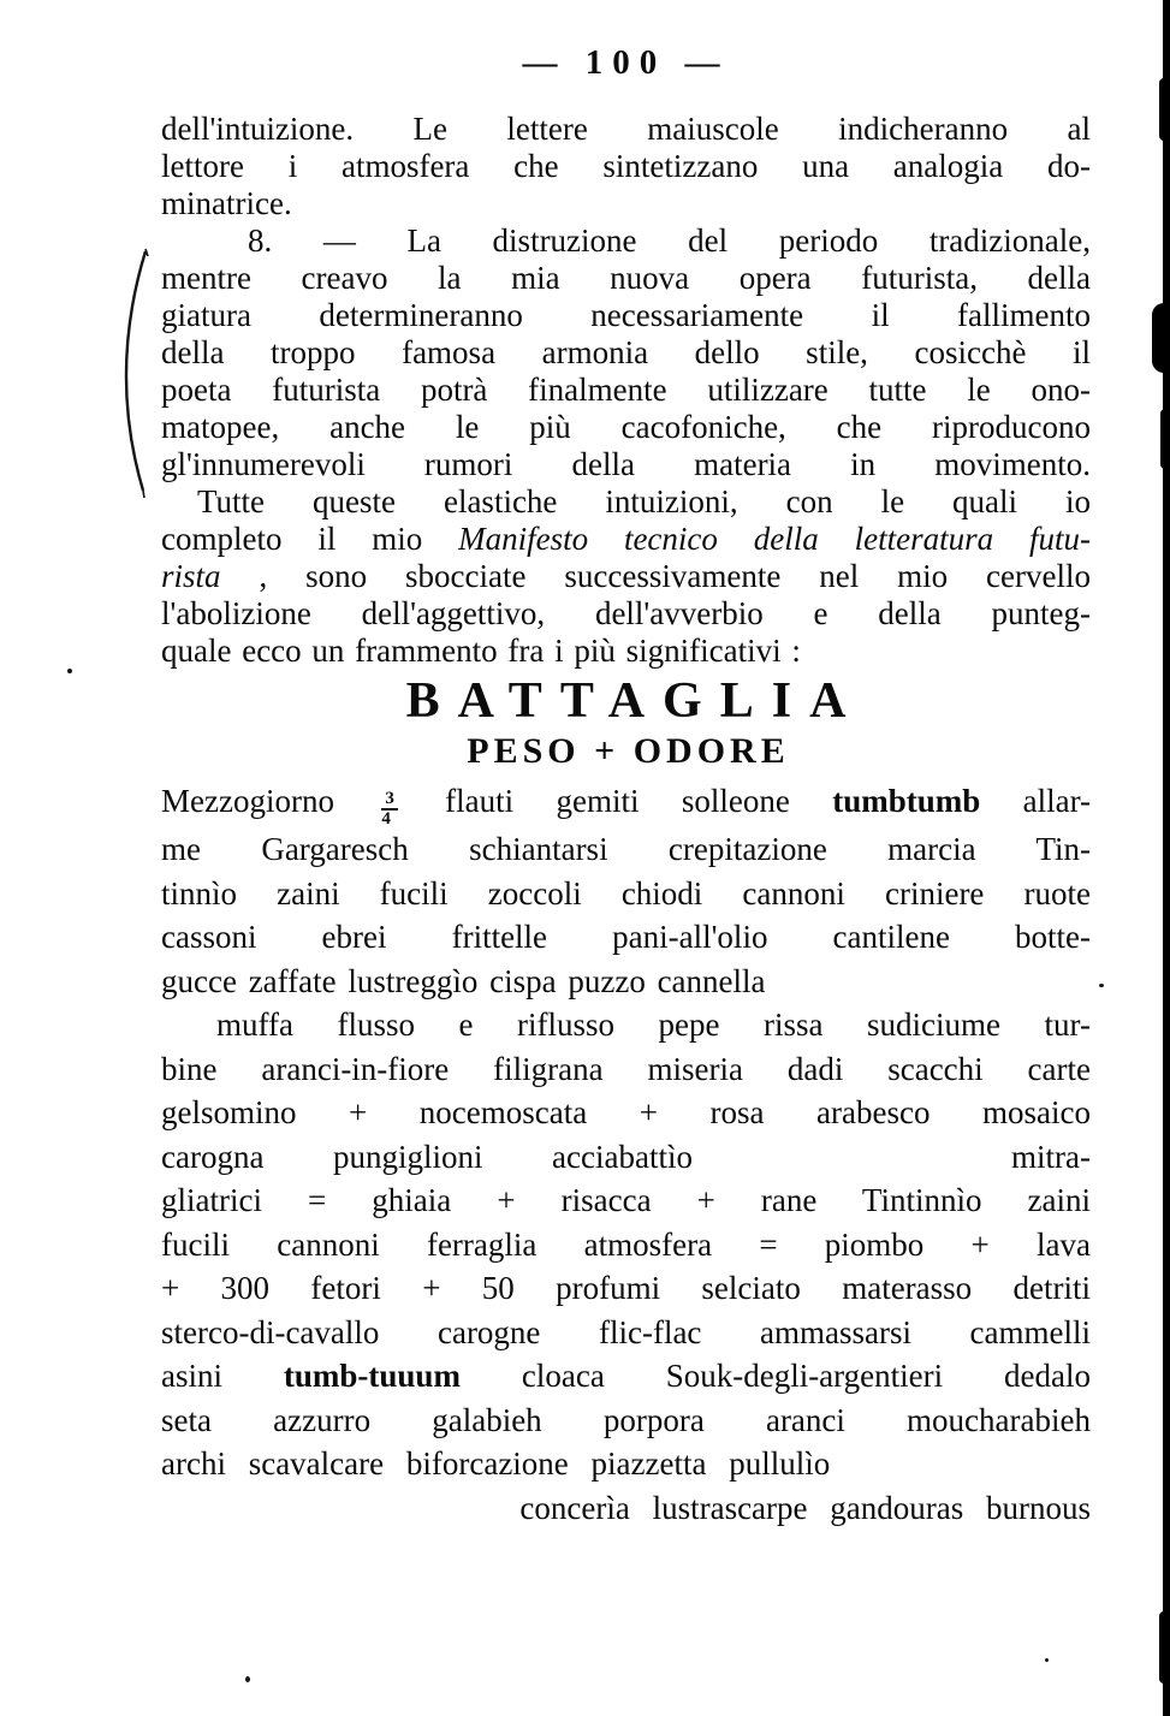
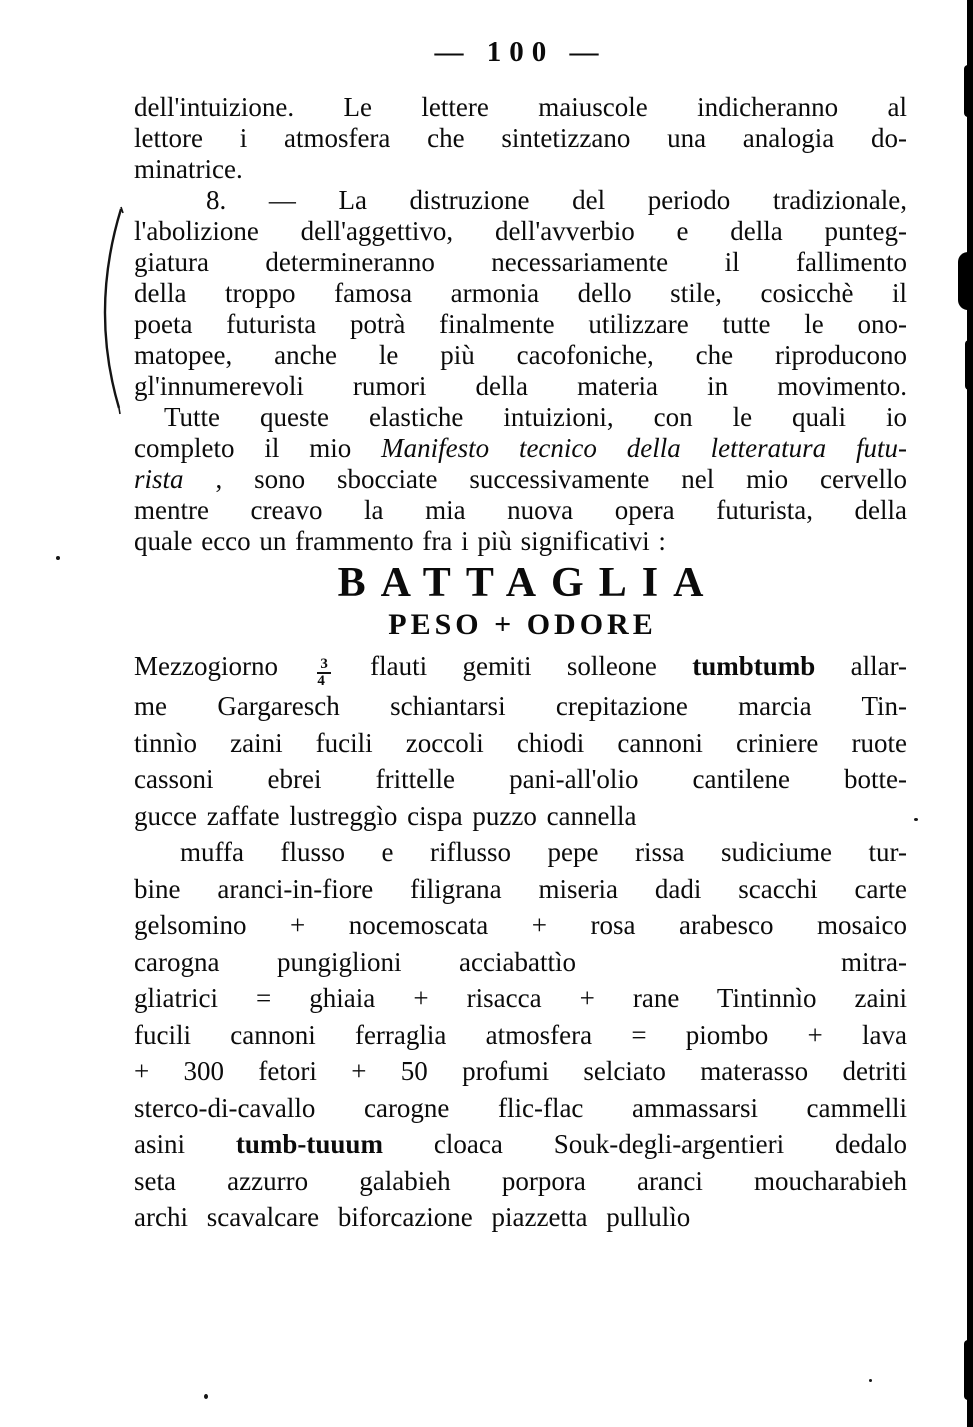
  — 100 —
  dell'intuizione. Le lettere maiuscole indicheranno al
  lettore i atmosfera che sintetizzano una analogia do-
  minatrice.
  8. — La distruzione del periodo tradizionale,
- mentre creavo la mia nuova opera futurista, della
+ l'abolizione dell'aggettivo, dell'avverbio e della punteg-
  giatura determineranno necessariamente il fallimento
  della troppo famosa armonia dello stile, cosicchè il
  poeta futurista potrà finalmente utilizzare tutte le ono-
  matopee, anche le più cacofoniche, che riproducono
  gl'innumerevoli rumori della materia in movimento.
  Tutte queste elastiche intuizioni, con le quali io
  completo il mio Manifesto tecnico della letteratura futu-
  rista , sono sbocciate successivamente nel mio cervello
- l'abolizione dell'aggettivo, dell'avverbio e della punteg-
+ mentre creavo la mia nuova opera futurista, della
  quale ecco un frammento fra i più significativi :
  BATTAGLIA
  PESO + ODORE
  Mezzogiorno
  3
  4
  flauti gemiti solleone tumbtumb allar-
  me Gargaresch schiantarsi crepitazione marcia Tin-
  tinnìo zaini fucili zoccoli chiodi cannoni criniere ruote
  cassoni ebrei frittelle pani-all'olio cantilene botte-
  gucce zaffate lustreggìo cispa puzzo cannella
  muffa flusso e riflusso pepe rissa sudiciume tur-
  bine aranci-in-fiore filigrana miseria dadi scacchi carte
  gelsomino + nocemoscata + rosa arabesco mosaico
  carogna pungiglioni acciabattìo mitra-
  gliatrici = ghiaia + risacca + rane Tintinnìo zaini
  fucili cannoni ferraglia atmosfera = piombo + lava
  + 300 fetori + 50 profumi selciato materasso detriti
  sterco-di-cavallo carogne flic-flac ammassarsi cammelli
  asini tumb-tuuum cloaca Souk-degli-argentieri dedalo
  seta azzurro galabieh porpora aranci moucharabieh
  archi scavalcare biforcazione piazzetta pullulìo
- concerìa lustrascarpe gandouras burnous
